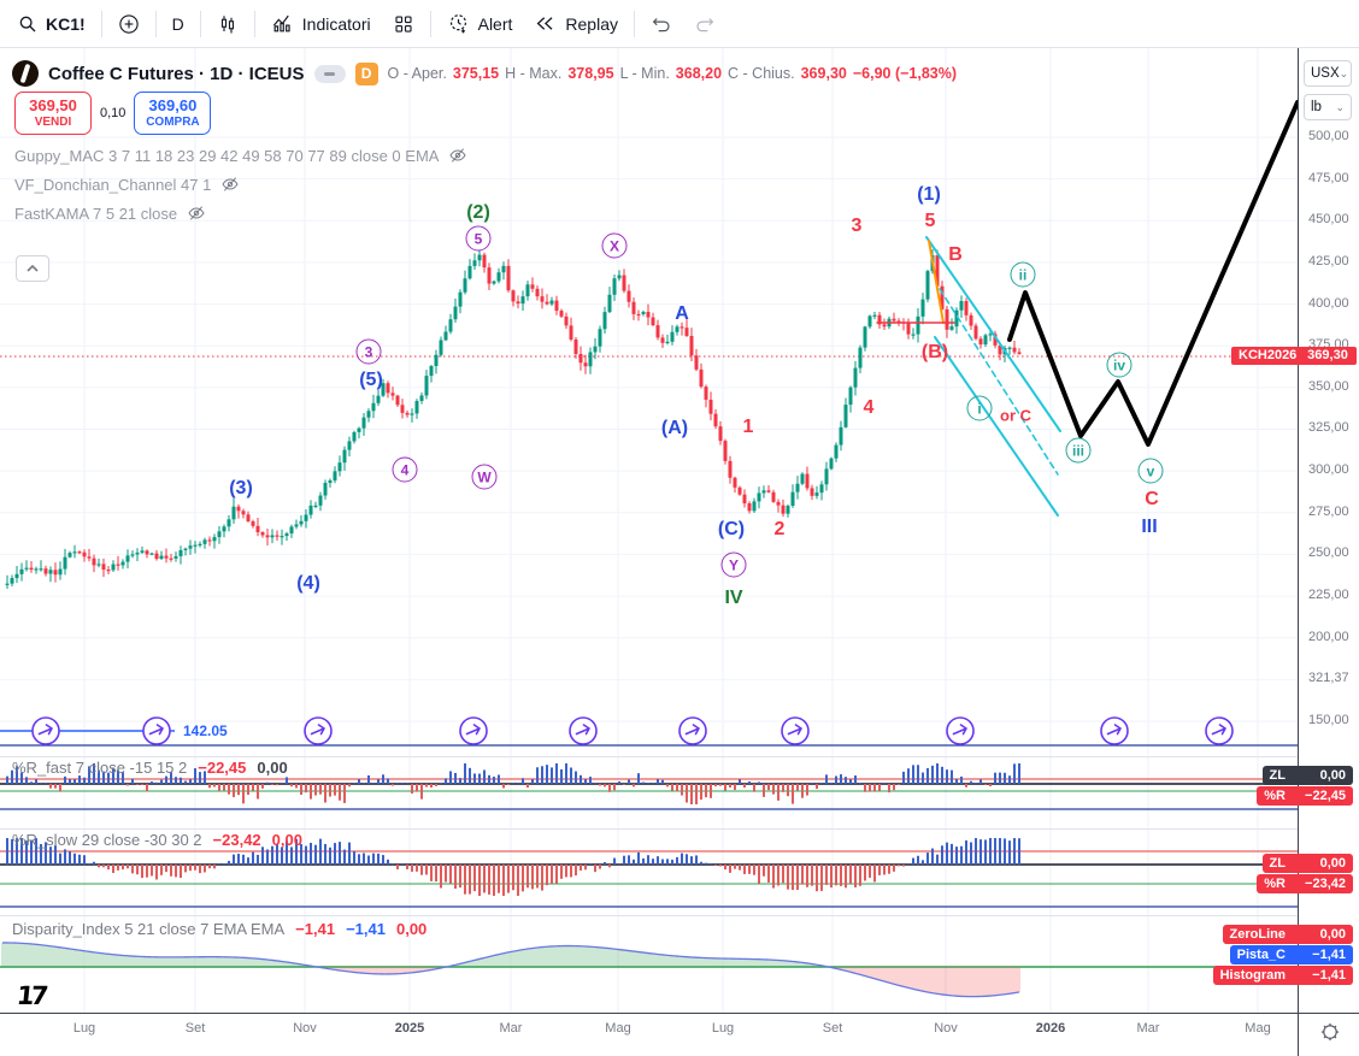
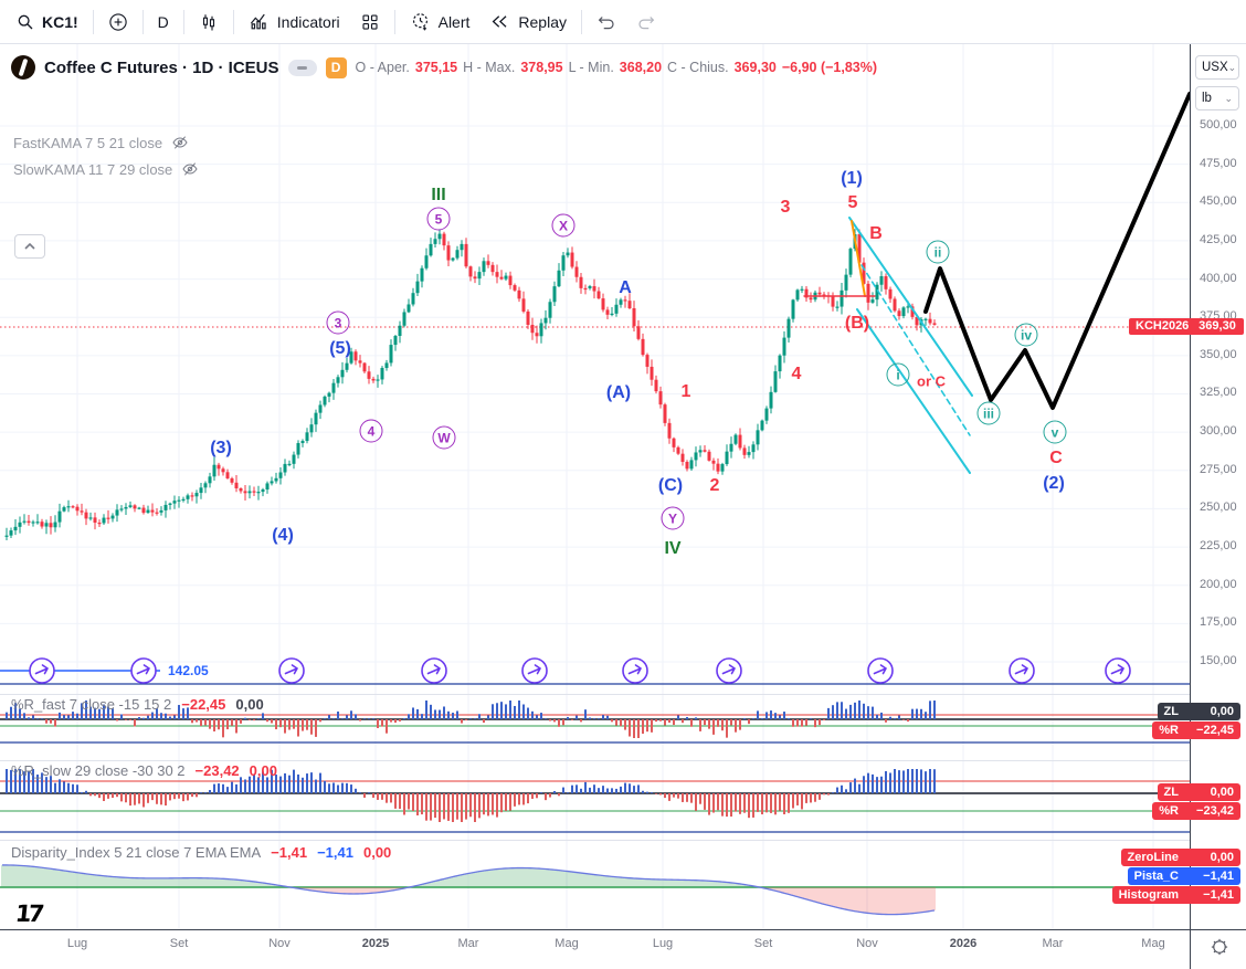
  KC1!
  D
  Indicatori
  Alert
  Replay
  Coffee C Futures · 1D · ICEUS
  D
  O - Aper.
  375,15
  H - Max.
  378,95
  L - Min.
  368,20
  C - Chius.
  369,30
  −6,90 (−1,83%)
- 369,50
- VENDI
- 0,10
- 369,60
- COMPRA
- Guppy_MAC 3 7 11 18 23 29 42 49 58 70 77 89 close 0 EMA
- VF_Donchian_Channel 47 1
  FastKAMA 7 5 21 close
+ SlowKAMA 11 7 29 close
  142.05
  %R_fast 7 close -15 15 2
  −22,45
  0,00
  %R_slow 29 close -30 30 2
  −23,42
  0,00
  Disparity_Index 5 21 close 7 EMA EMA
  −1,41
  −1,41
  0,00
  KCH2026
  (3)
  (4)
  (5)
  3
  4
- (2)
+ III
  5
  W
  X
  A
  (A)
  1
  (C)
  2
  Y
  IV
  3
  (1)
  5
  B
  4
  (B)
  i
  or C
  ii
  iii
  iv
  v
  C
- III
+ (2)
  USX
  ⌄
  lb
  ⌄
  500,00
  475,00
  450,00
  425,00
  400,00
  375,00
  350,00
  325,00
  300,00
  275,00
  250,00
  225,00
  200,00
- 321,37
+ 175,00
  150,00
  369,30
  Lug
  Set
  Nov
  2025
  Mar
  Mag
  Lug
  Set
  Nov
  2026
  Mar
  Mag
  ZL
  0,00
  %R
  −22,45
  ZL
  0,00
  %R
  −23,42
  ZeroLine
  0,00
  Pista_C
  −1,41
  Histogram
  −1,41
